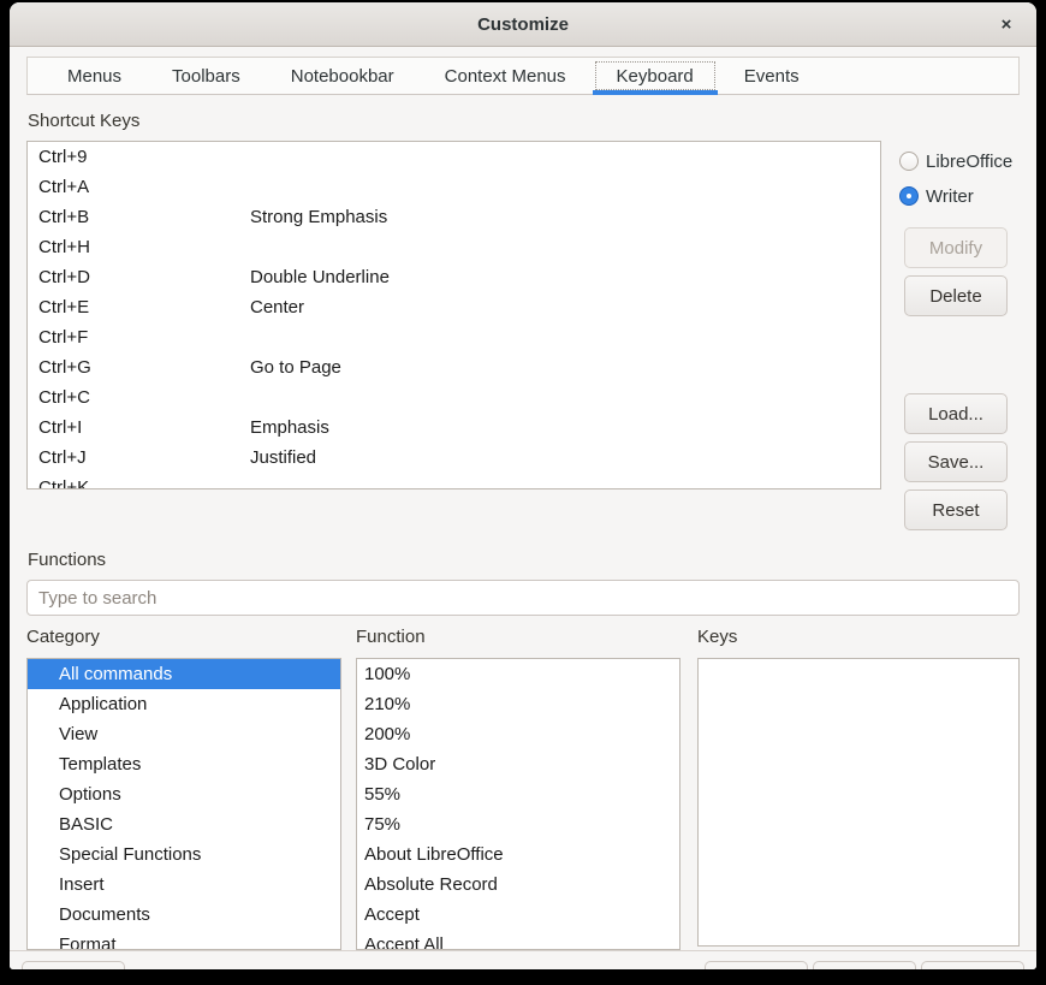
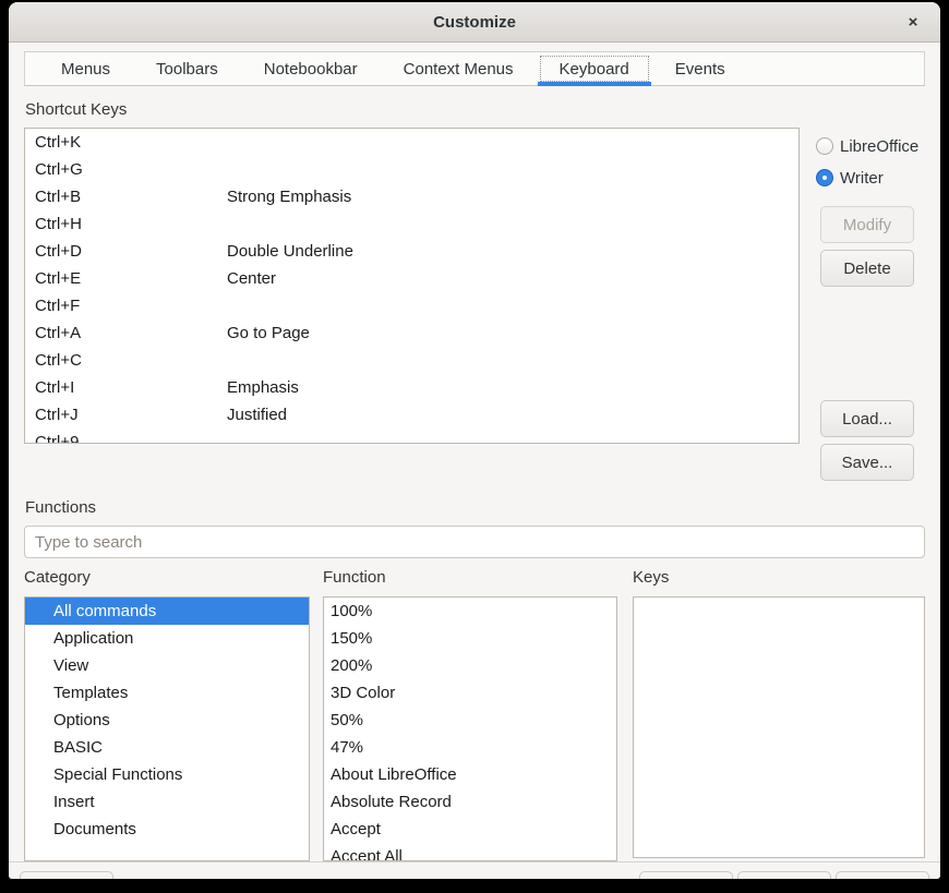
  Customize
  ×
  Menus
  Toolbars
  Notebookbar
  Context Menus
  Keyboard
  Events
  Shortcut Keys
- Ctrl+9
+ Ctrl+K
- Ctrl+A
+ Ctrl+G
  Ctrl+B
  Strong Emphasis
  Ctrl+H
  Ctrl+D
  Double Underline
  Ctrl+E
  Center
  Ctrl+F
- Ctrl+G
+ Ctrl+A
  Go to Page
  Ctrl+C
  Ctrl+I
  Emphasis
  Ctrl+J
  Justified
- Ctrl+K
+ Ctrl+9
  LibreOffice
  Writer
  Modify
  Delete
  Load...
  Save...
- Reset
  Functions
  Type to search
  Category
  Function
  Keys
  All commands
  Application
  View
  Templates
  Options
  BASIC
  Special Functions
  Insert
  Documents
- Format
  100%
- 210%
+ 150%
  200%
  3D Color
- 55%
+ 50%
- 75%
+ 47%
  About LibreOffice
  Absolute Record
  Accept
  Accept All
